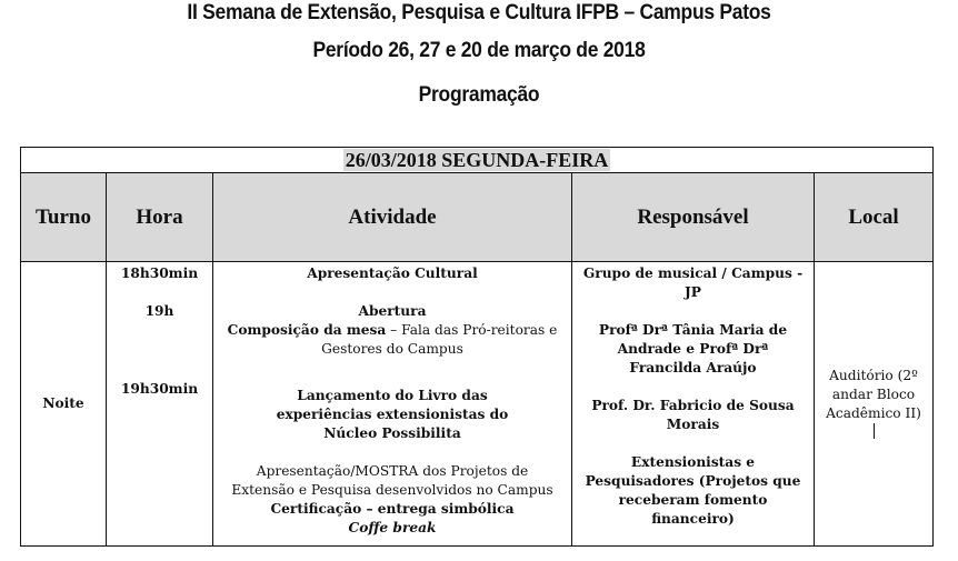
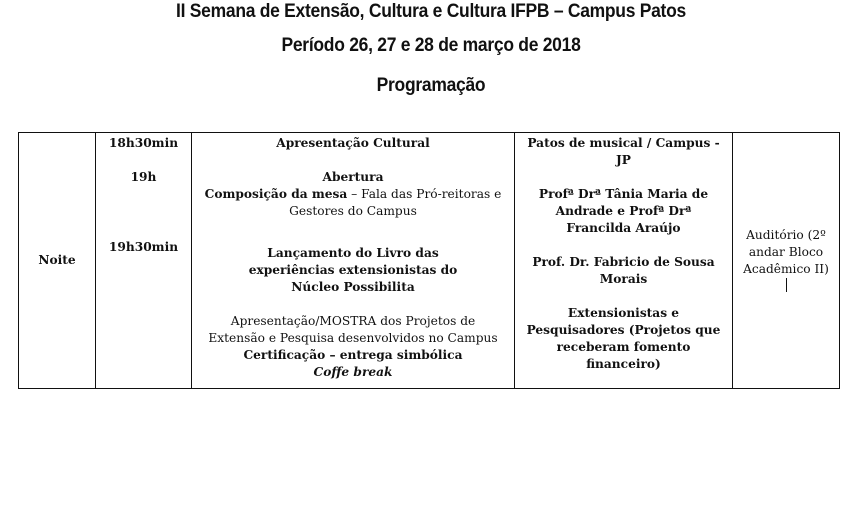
- II Semana de Extensão, Pesquisa e Cultura IFPB – Campus Patos
+ II Semana de Extensão, Cultura e Cultura IFPB – Campus Patos
- Período 26, 27 e 20 de março de 2018
+ Período 26, 27 e 28 de março de 2018
  Programação
- 26/03/2018 SEGUNDA-FEIRA
- Turno	Hora	Atividade	Responsável	Local
- Noite	18h30min 19h 19h30min	Apresentação Cultural Abertura Composição da mesa – Fala das Pró-reitoras e Gestores do Campus Lançamento do Livro das experiências extensionistas do Núcleo Possibilita Apresentação/MOSTRA dos Projetos de Extensão e Pesquisa desenvolvidos no Campus Certificação – entrega simbólica Coffe break	Grupo de musical / Campus - JP Profª Drª Tânia Maria de Andrade e Profª Drª Francilda Araújo Prof. Dr. Fabricio de Sousa Morais Extensionistas e Pesquisadores (Projetos que receberam fomento financeiro)	Auditório (2º andar Bloco Acadêmico II)
+ Noite	18h30min 19h 19h30min	Apresentação Cultural Abertura Composição da mesa – Fala das Pró-reitoras e Gestores do Campus Lançamento do Livro das experiências extensionistas do Núcleo Possibilita Apresentação/MOSTRA dos Projetos de Extensão e Pesquisa desenvolvidos no Campus Certificação – entrega simbólica Coffe break	Patos de musical / Campus - JP Profª Drª Tânia Maria de Andrade e Profª Drª Francilda Araújo Prof. Dr. Fabricio de Sousa Morais Extensionistas e Pesquisadores (Projetos que receberam fomento financeiro)	Auditório (2º andar Bloco Acadêmico II)
